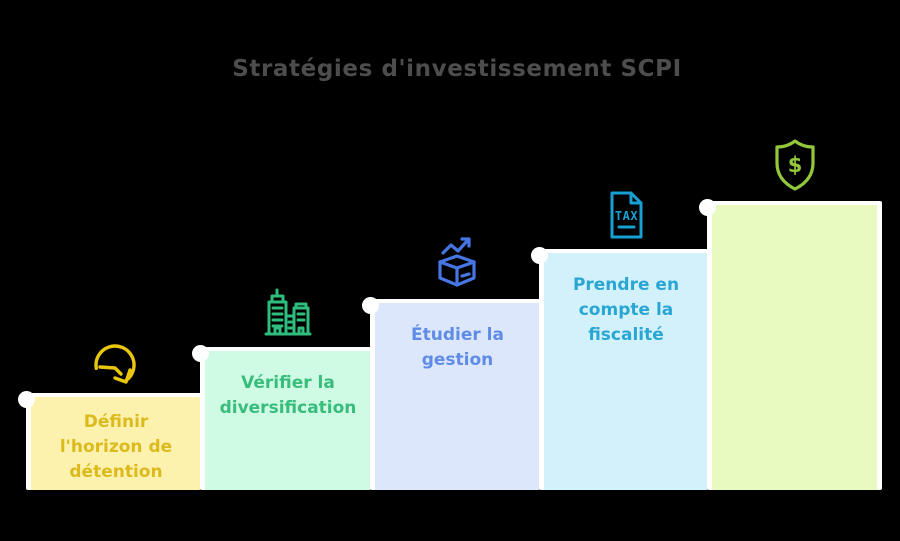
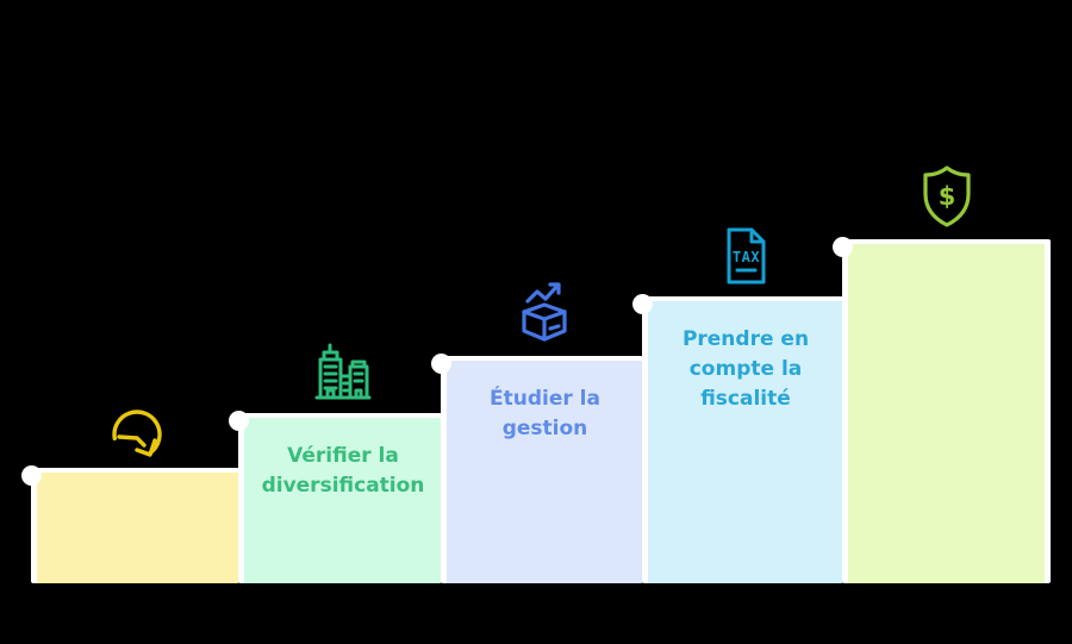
- Stratégies d'investissement SCPI
- Définir
- l'horizon de
- détention
  Vérifier la
  diversification
  Étudier la
  gestion
  TAX
  Prendre en
  compte la
  fiscalité
  $
